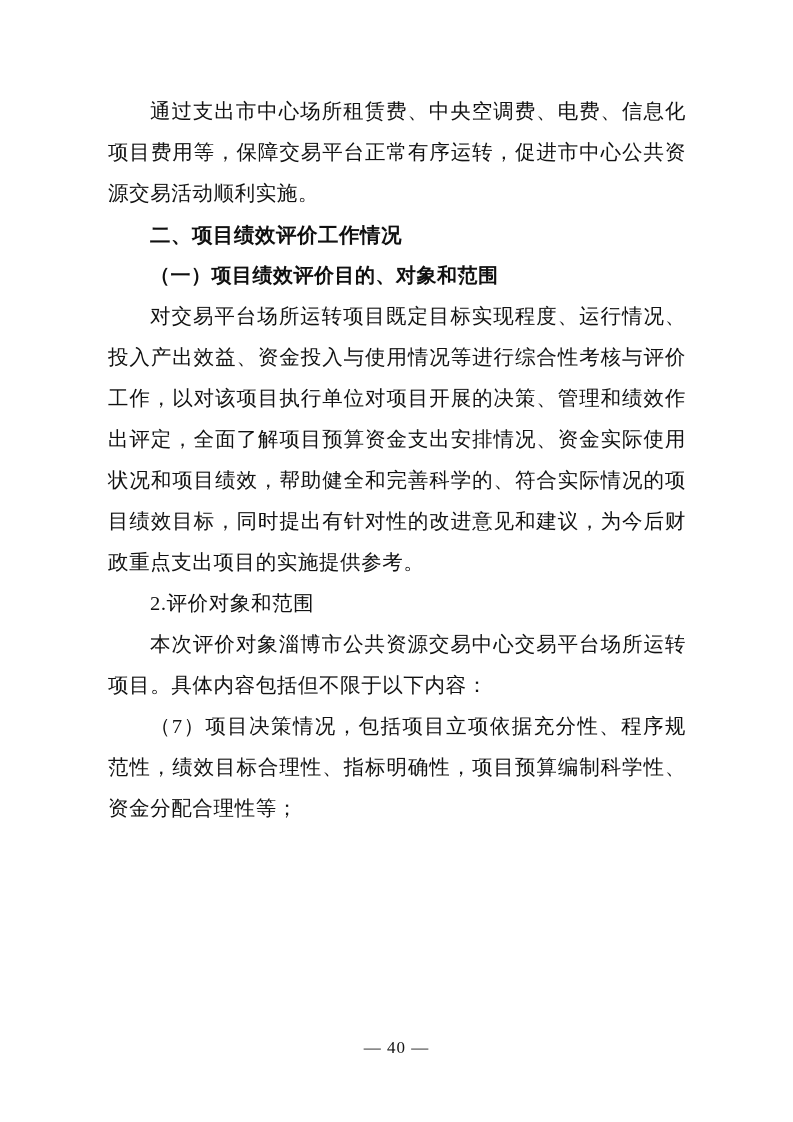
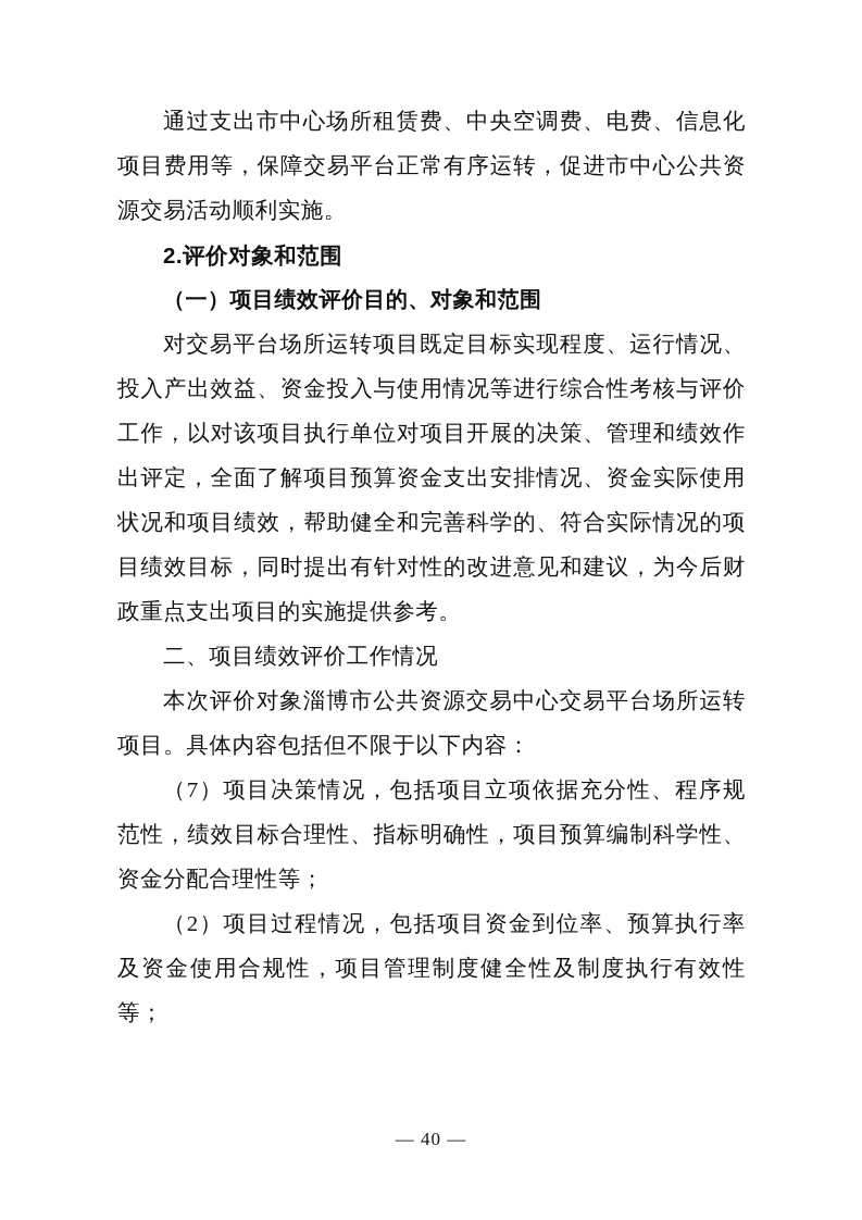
  通过支出市中心场所租赁费、中央空调费、电费、信息化项目费用等，保障交易平台正常有序运转，促进市中心公共资源交易活动顺利实施。
- 二、项目绩效评价工作情况
+ 2.评价对象和范围
  （一）项目绩效评价目的、对象和范围
  对交易平台场所运转项目既定目标实现程度、运行情况、投入产出效益、资金投入与使用情况等进行综合性考核与评价工作，以对该项目执行单位对项目开展的决策、管理和绩效作出评定，全面了解项目预算资金支出安排情况、资金实际使用状况和项目绩效，帮助健全和完善科学的、符合实际情况的项目绩效目标，同时提出有针对性的改进意见和建议，为今后财政重点支出项目的实施提供参考。
- 2.评价对象和范围
+ 二、项目绩效评价工作情况
  本次评价对象淄博市公共资源交易中心交易平台场所运转项目。具体内容包括但不限于以下内容：
  （7）项目决策情况，包括项目立项依据充分性、程序规范性，绩效目标合理性、指标明确性，项目预算编制科学性、资金分配合理性等；
+ （2）项目过程情况，包括项目资金到位率、预算执行率及资金使用合规性，项目管理制度健全性及制度执行有效性等；
  — 40 —
